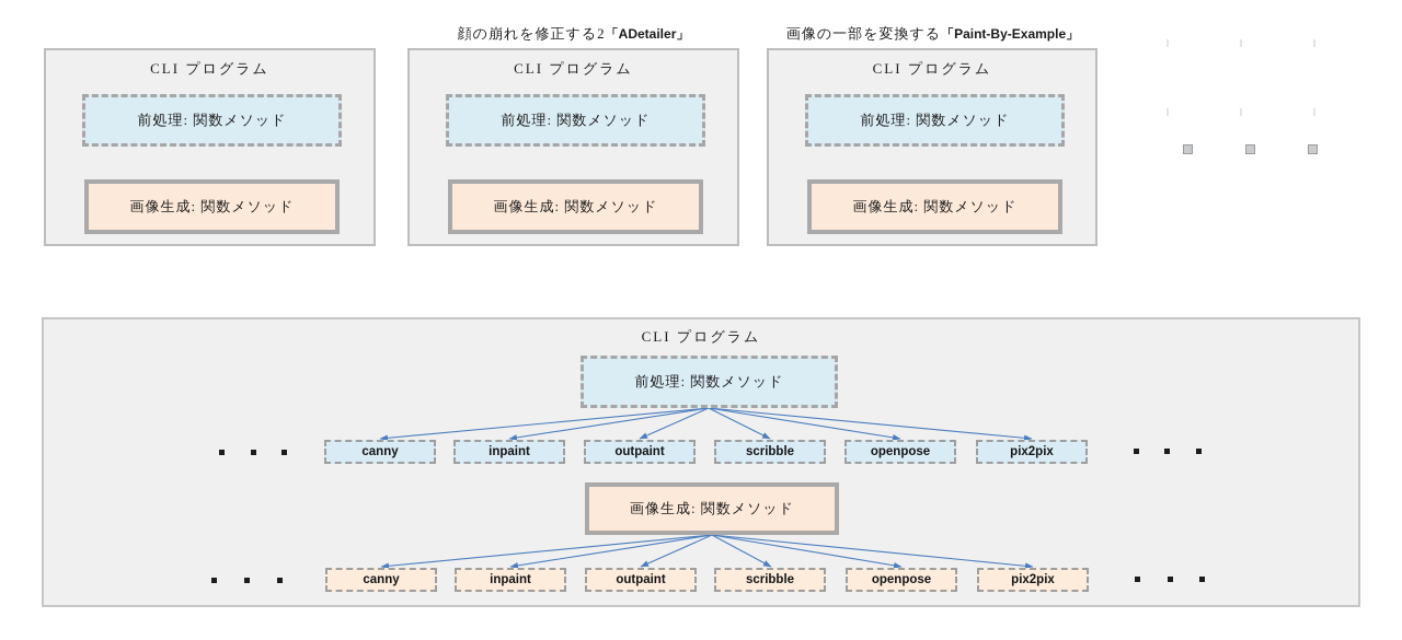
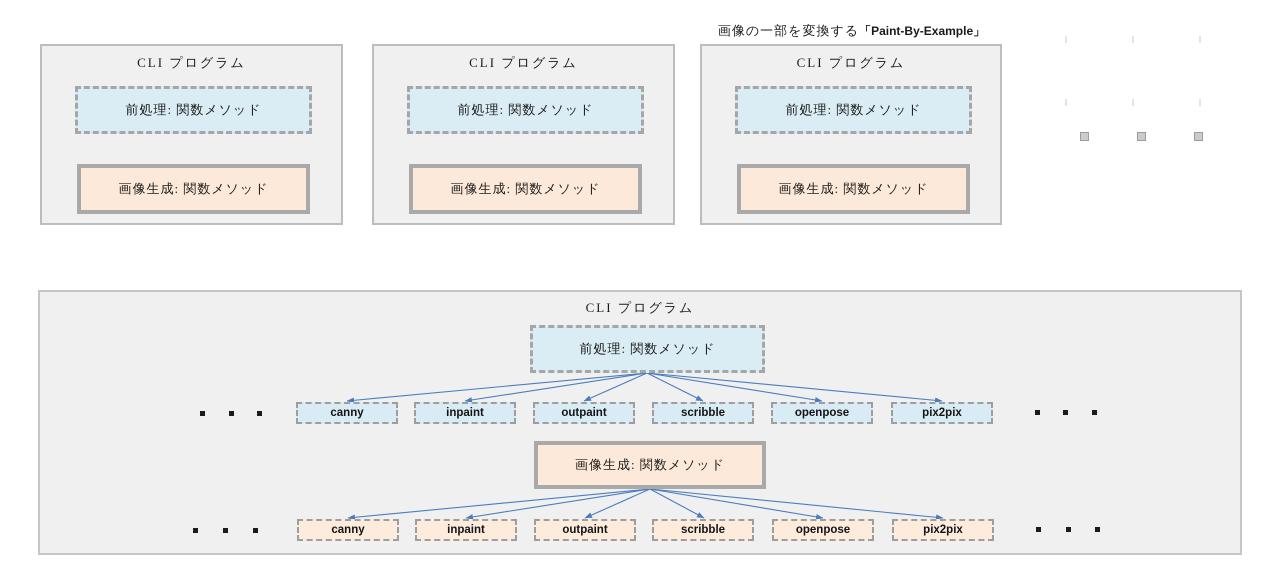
- 顔の崩れを修正する2「ADetailer」
  画像の一部を変換する「Paint-By-Example」
  CLI プログラム
  前処理: 関数メソッド
  画像生成: 関数メソッド
  CLI プログラム
  前処理: 関数メソッド
  画像生成: 関数メソッド
  CLI プログラム
  前処理: 関数メソッド
  画像生成: 関数メソッド
  CLI プログラム
  前処理: 関数メソッド
  canny
  inpaint
  outpaint
  scribble
  openpose
  pix2pix
  画像生成: 関数メソッド
  canny
  inpaint
  outpaint
  scribble
  openpose
  pix2pix
